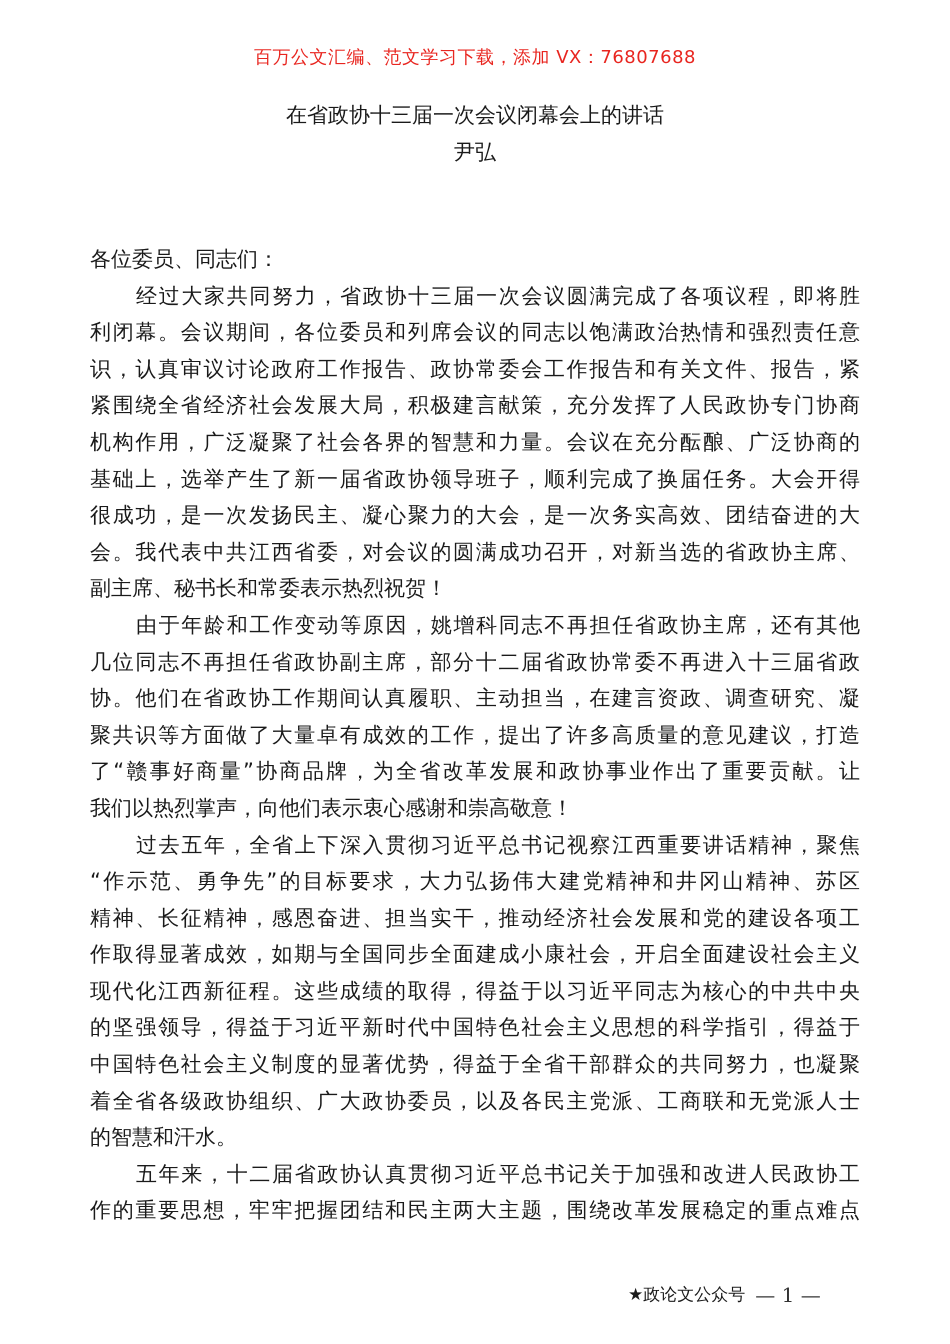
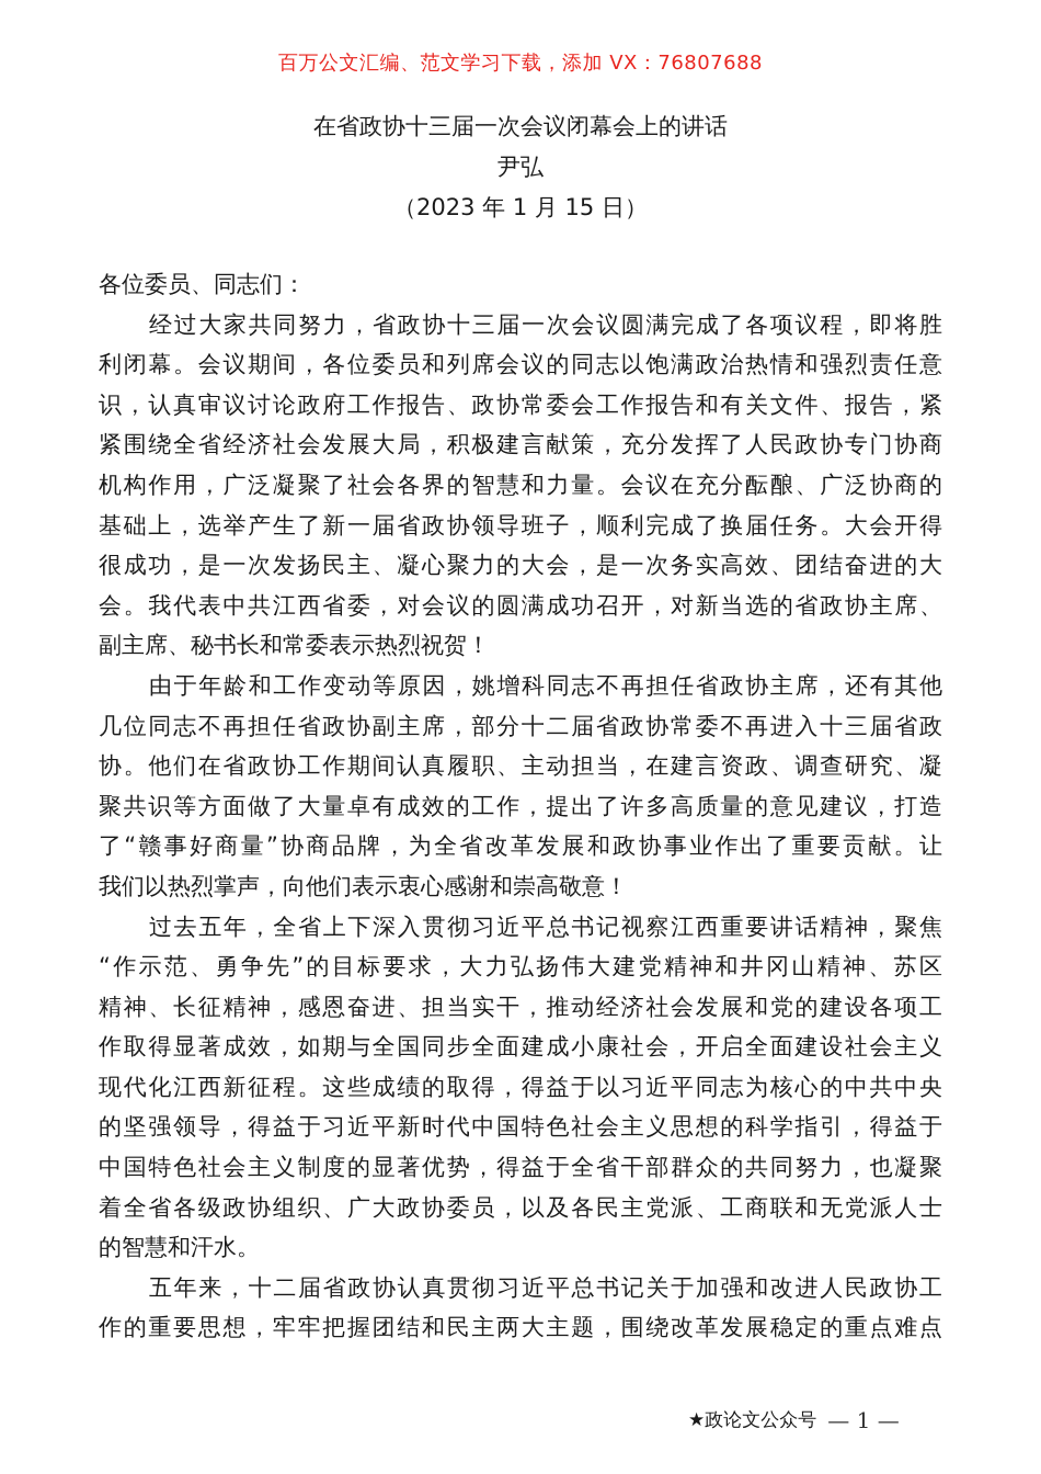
  百万公文汇编、范文学习下载，添加 VX：76807688
  在省政协十三届一次会议闭幕会上的讲话
  尹弘
+ （2023 年 1 月 15 日）
  各位委员、同志们：
  经过大家共同努力，省政协十三届一次会议圆满完成了各项议程，即将胜
  利闭幕。会议期间，各位委员和列席会议的同志以饱满政治热情和强烈责任意
  识，认真审议讨论政府工作报告、政协常委会工作报告和有关文件、报告，紧
  紧围绕全省经济社会发展大局，积极建言献策，充分发挥了人民政协专门协商
  机构作用，广泛凝聚了社会各界的智慧和力量。会议在充分酝酿、广泛协商的
  基础上，选举产生了新一届省政协领导班子，顺利完成了换届任务。大会开得
  很成功，是一次发扬民主、凝心聚力的大会，是一次务实高效、团结奋进的大
  会。我代表中共江西省委，对会议的圆满成功召开，对新当选的省政协主席、
  副主席、秘书长和常委表示热烈祝贺！
  由于年龄和工作变动等原因，姚增科同志不再担任省政协主席，还有其他
  几位同志不再担任省政协副主席，部分十二届省政协常委不再进入十三届省政
  协。他们在省政协工作期间认真履职、主动担当，在建言资政、调查研究、凝
  聚共识等方面做了大量卓有成效的工作，提出了许多高质量的意见建议，打造
  了“赣事好商量”协商品牌，为全省改革发展和政协事业作出了重要贡献。让
  我们以热烈掌声，向他们表示衷心感谢和崇高敬意！
  过去五年，全省上下深入贯彻习近平总书记视察江西重要讲话精神，聚焦
  “作示范、勇争先”的目标要求，大力弘扬伟大建党精神和井冈山精神、苏区
  精神、长征精神，感恩奋进、担当实干，推动经济社会发展和党的建设各项工
  作取得显著成效，如期与全国同步全面建成小康社会，开启全面建设社会主义
  现代化江西新征程。这些成绩的取得，得益于以习近平同志为核心的中共中央
  的坚强领导，得益于习近平新时代中国特色社会主义思想的科学指引，得益于
  中国特色社会主义制度的显著优势，得益于全省干部群众的共同努力，也凝聚
  着全省各级政协组织、广大政协委员，以及各民主党派、工商联和无党派人士
  的智慧和汗水。
  五年来，十二届省政协认真贯彻习近平总书记关于加强和改进人民政协工
  作的重要思想，牢牢把握团结和民主两大主题，围绕改革发展稳定的重点难点
  ★政论文公众号
  — 1 —
